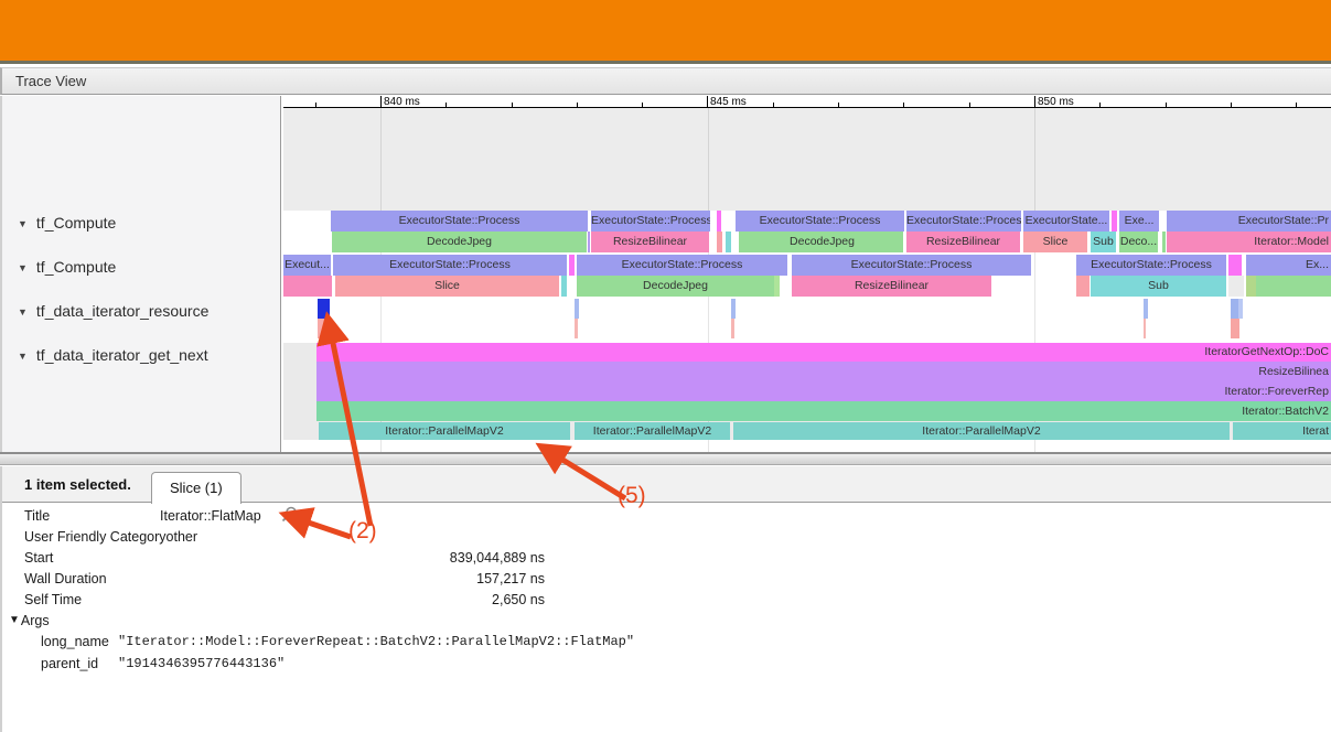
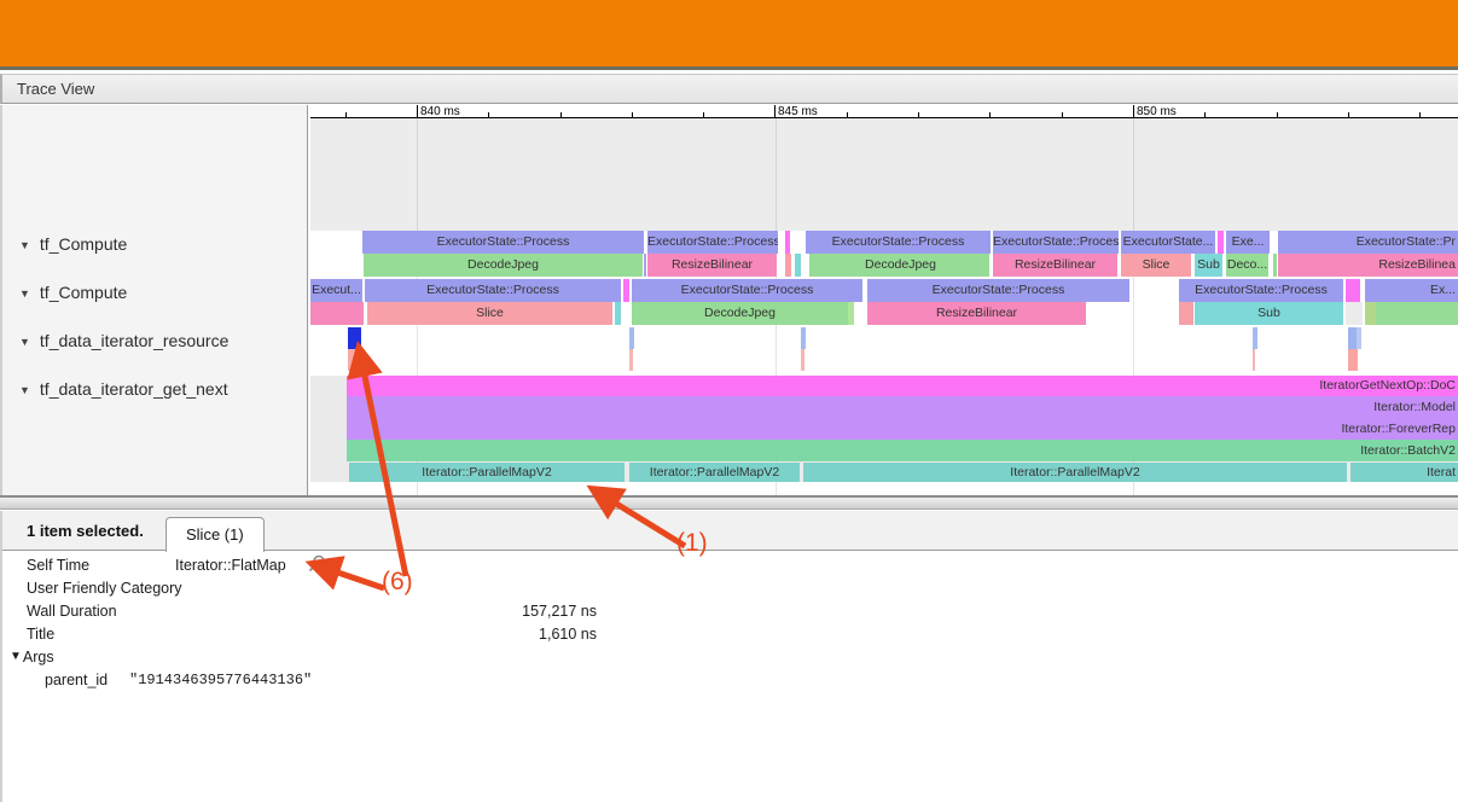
  Trace View
  ▼ tf_Compute
  ▼ tf_Compute
  ▼ tf_data_iterator_resource
  ▼ tf_data_iterator_get_next
  840 ms
  845 ms
  850 ms
  ExecutorState::Process
  ExecutorState::Process
  ExecutorState::Process
  ExecutorState::Proces
  ExecutorState...
  Exe...
  ExecutorState::Pr
  DecodeJpeg
  ResizeBilinear
  DecodeJpeg
  ResizeBilinear
  Slice
  Sub
  Deco...
- Iterator::Model
+ ResizeBilinea
  Execut...
  ExecutorState::Process
  ExecutorState::Process
  ExecutorState::Process
  ExecutorState::Process
  Ex...
  Slice
  DecodeJpeg
  ResizeBilinear
  Sub
  IteratorGetNextOp::DoC
- ResizeBilinea
+ Iterator::Model
  Iterator::ForeverRep
  Iterator::BatchV2
  Iterator::ParallelMapV2
  Iterator::ParallelMapV2
  Iterator::ParallelMapV2
  Iterat
  1 item selected.
  Slice (1)
- Title
+ Self Time
  Iterator::FlatMap
  User Friendly Category
- other
- Start
- 839,044,889 ns
  Wall Duration
  157,217 ns
- Self Time
+ Title
- 2,650 ns
+ 1,610 ns
  ▼
  Args
- long_name
- "Iterator::Model::ForeverRepeat::BatchV2::ParallelMapV2::FlatMap"
  parent_id
  "1914346395776443136"
- (5)
+ (1)
- (2)
+ (6)
